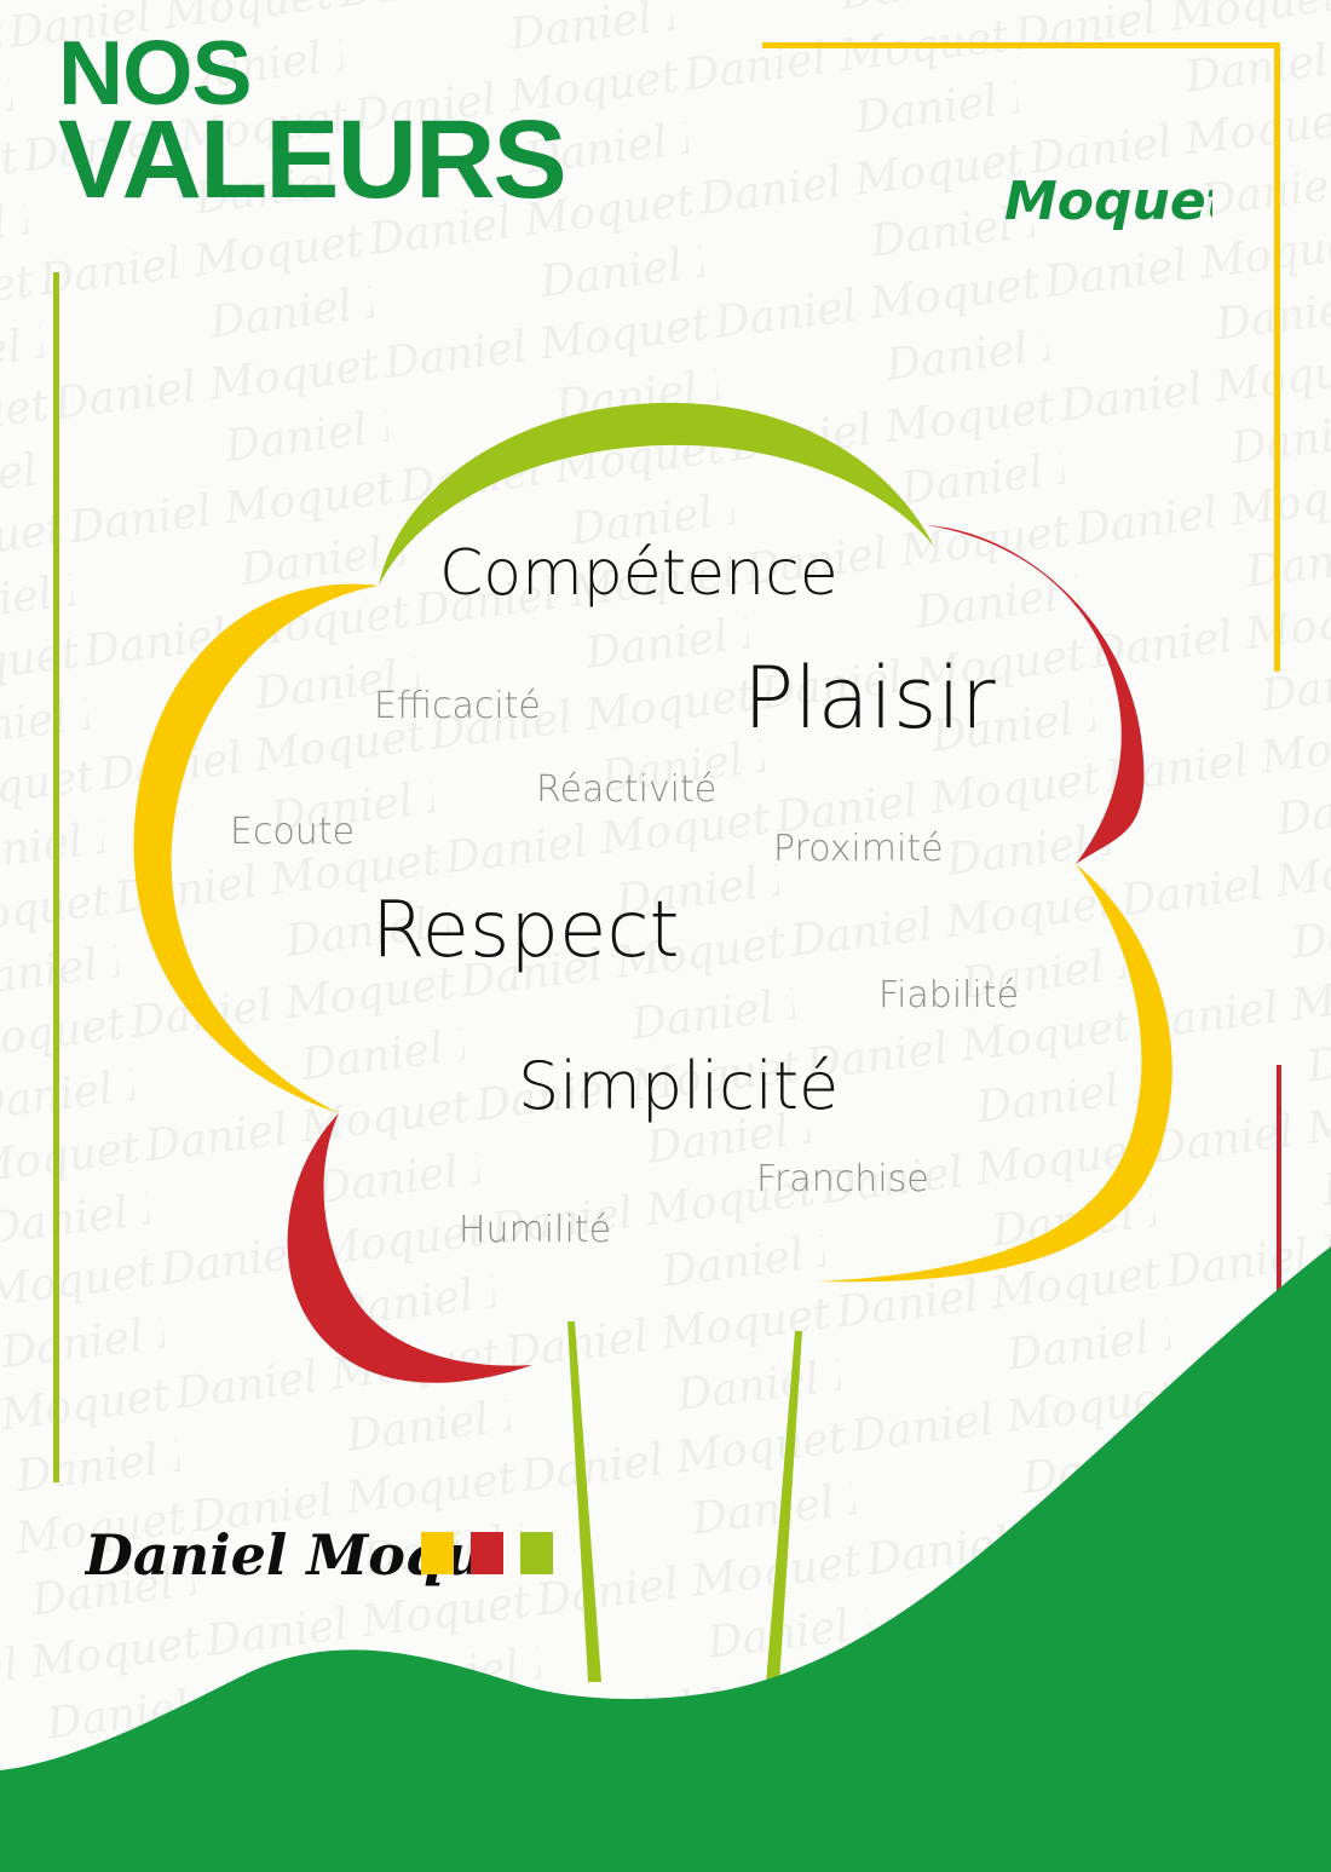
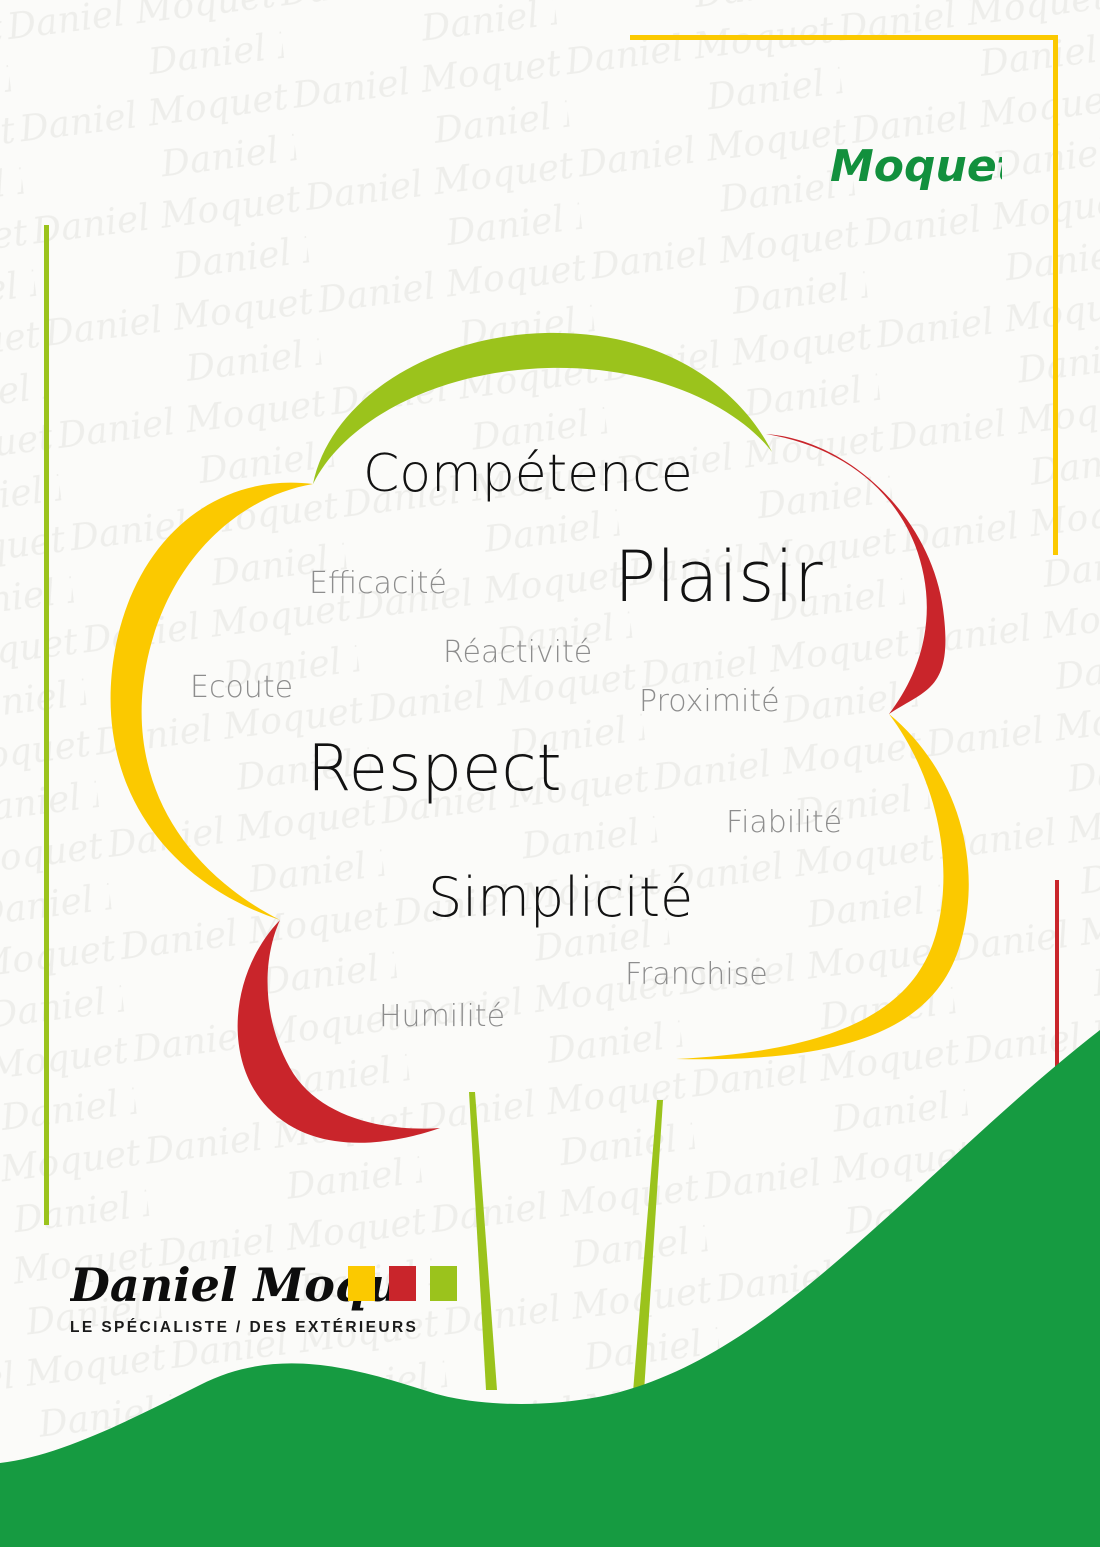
- NOS
- VALEURS
  Moque
  Compétence
  Plaisir
  Respect
  Simplicité
  Efficacité
  Réactivité
  Ecoute
  Proximité
  Fiabilité
  Franchise
  Humilité
  Daniel Mou
+ LE SPÉCIALISTE / DES EXTÉRIEURS
